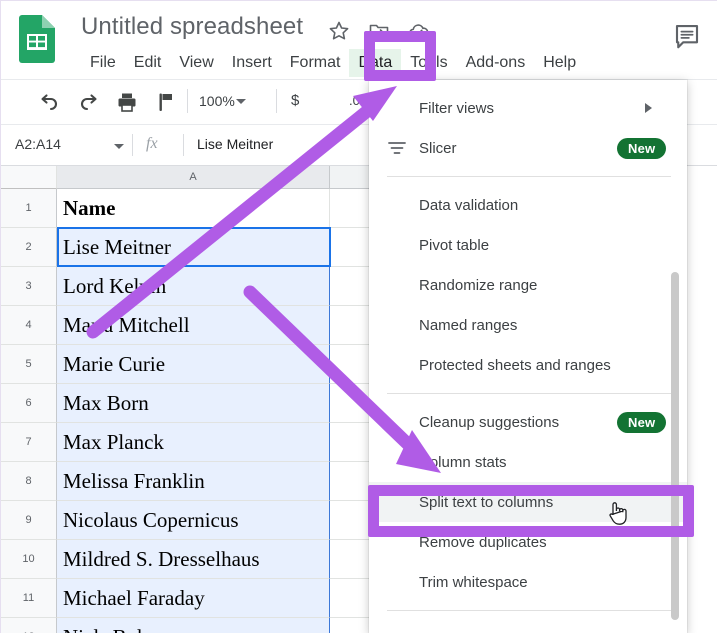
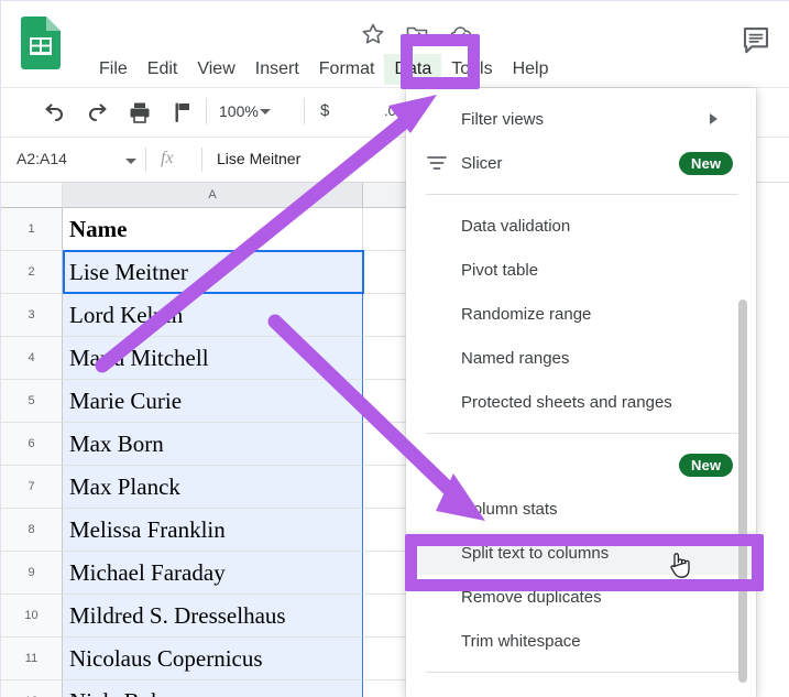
- Untitled spreadsheet
  File
  Edit
  View
  Insert
  Format
  Data
  Tools
- Add-ons
  Help
  100%
  $
  .0
  A2:A14
  fx
  Lise Meitner
  A
  1
  Name
  2
  Lise Meitner
  3
  Lord Kel
  4
  Ma Mitchell
  5
  Marie Curie
  6
  Max Born
  7
  Max Planck
  8
  Melissa Franklin
  9
- Nicolaus Copernicus
+ Michael Faraday
  10
  Mildred S. Dresselhaus
  11
- Michael Faraday
+ Nicolaus Copernicus
  Filter views
  Slicer
  New
  Data validation
  Pivot table
  Randomize range
  Named ranges
  Protected sheets and ranges
- Cleanup suggestions
  New
  olumn stats
  Split text to columns
  Remove duplicates
  Trim whitespace
